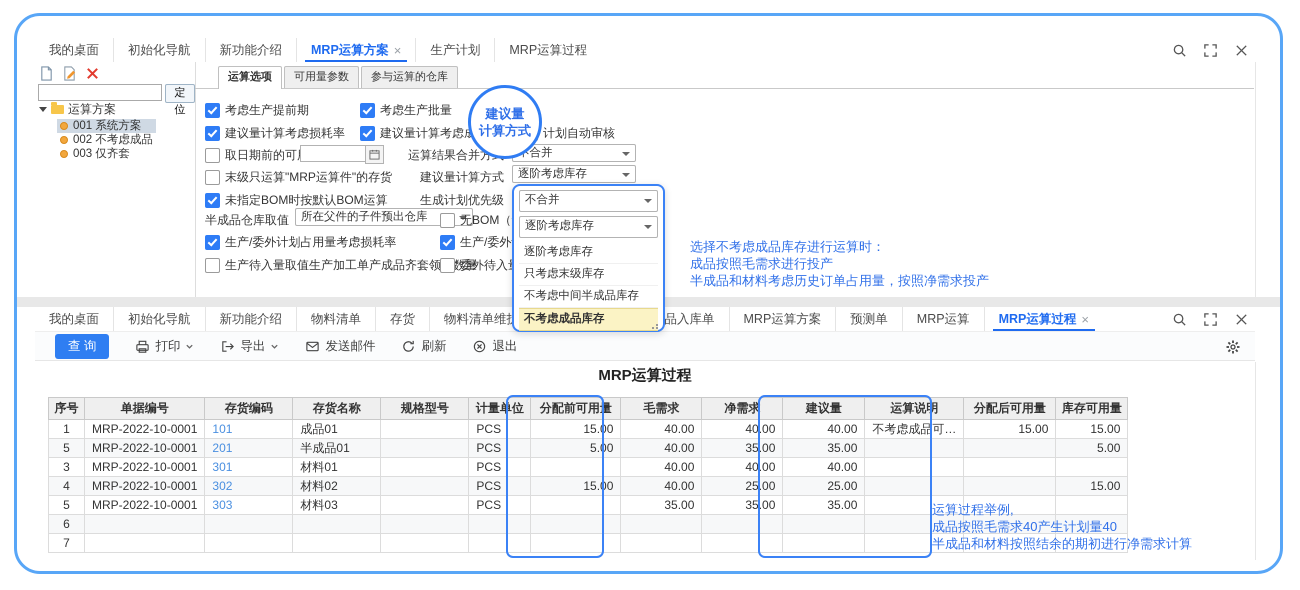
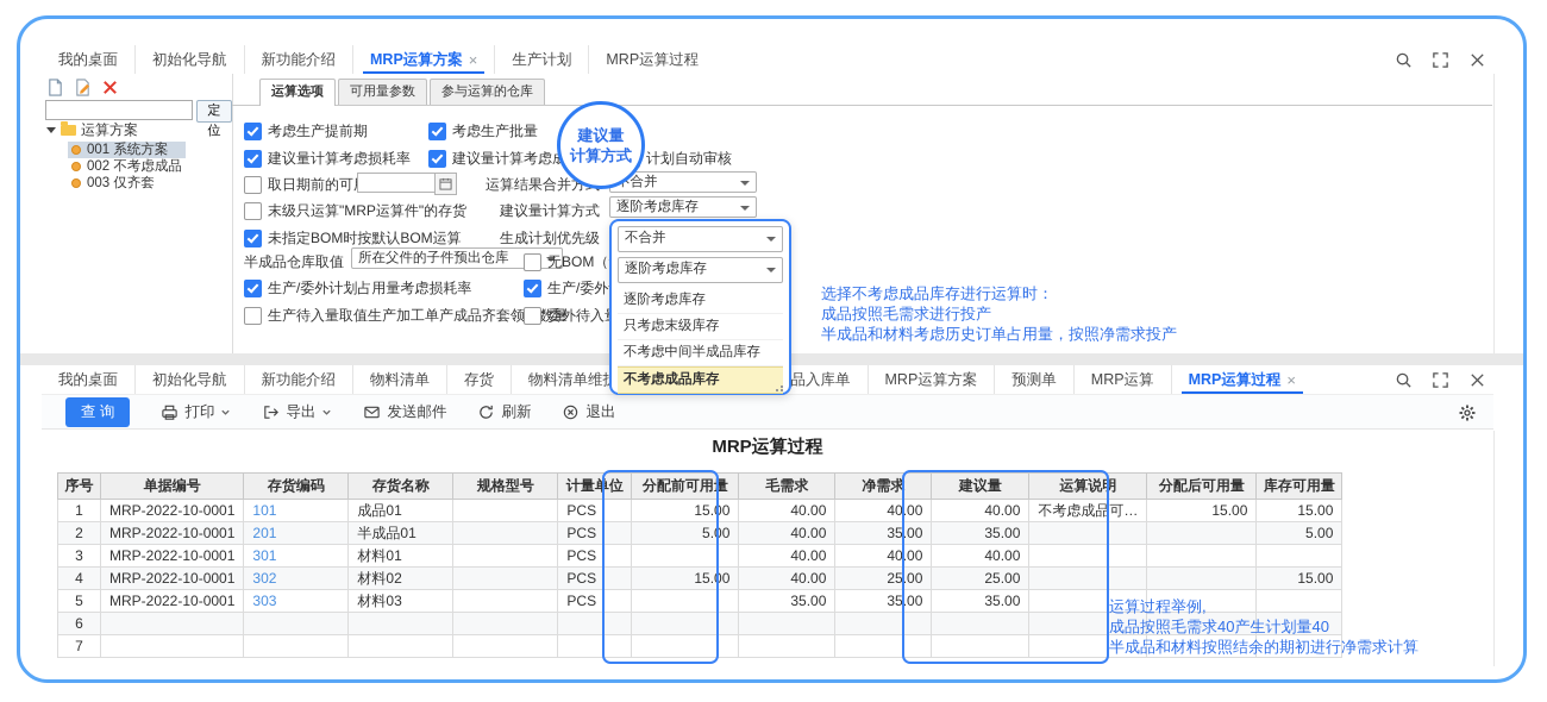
  我的桌面
  初始化导航
  新功能介绍
  MRP运算方案
  ×
  生产计划
  MRP运算过程
  定位
  运算方案
  001 系统方案
  002 不考虑成品
  003 仅齐套
  运算选项
  可用量参数
  参与运算的仓库
  考虑生产提前期
  考虑生产批量
  建议量计算考虑损耗率
  建议量计算考虑
  计划自动审核
  取日期前的可
  运算结果合并方
  末级只运算"MRP运算件"的存货
  建议量计算方式
  逐阶考虑库存
  未指定BOM时按默认BOM运算
  生成计划优先级
  半成品仓库取值
  所在父件的子件预出仓库
  生产/委外计划占用量考虑损耗率
  生产/委外
  生产待入量取值生产加工单产成品齐套领数量
  选择不考虑成品库存进行运算时：
  成品按照毛需求进行投产
  半成品和材料考虑历史订单占用量，按照净需求投产
  建议量
  计算方式
  不合并
  逐阶考虑库存
  逐阶考虑库存
  只考虑末级库存
  不考虑中间半成品库存
  不考虑成品库存
  我的桌面
  初始化导航
  新功能介绍
  物料清单
  存货
  物料清单维
  MRP运算方案
  预测单
  MRP运算
  MRP运算过程
  ×
  查 询
  打印
  导出
  发送邮件
  刷新
  退出
  MRP运算过程
  序号	单据编号	存货编码	存货名称	规格型号	计量单位	分配前可用量	毛需求	净需求	建议量	运算说明	分配后可用量	库存可用量
  1	MRP-2022-10-0001	101	成品01		PCS	15.00	40.00	40.00	40.00	不考虑成品可…	15.00	15.00
- 5	MRP-2022-10-0001	201	半成品01		PCS	5.00	40.00	35.00	35.00			5.00
+ 2	MRP-2022-10-0001	201	半成品01		PCS	5.00	40.00	35.00	35.00			5.00
  3	MRP-2022-10-0001	301	材料01		PCS		40.00	40.00	40.00
  4	MRP-2022-10-0001	302	材料02		PCS	15.00	40.00	25.00	25.00			15.00
  5	MRP-2022-10-0001	303	材料03		PCS		35.00	35.00	35.00
  6
  7
  运算过程举例,
  成品按照毛需求40产生计划量40
  半成品和材料按照结余的期初进行净需求计算
